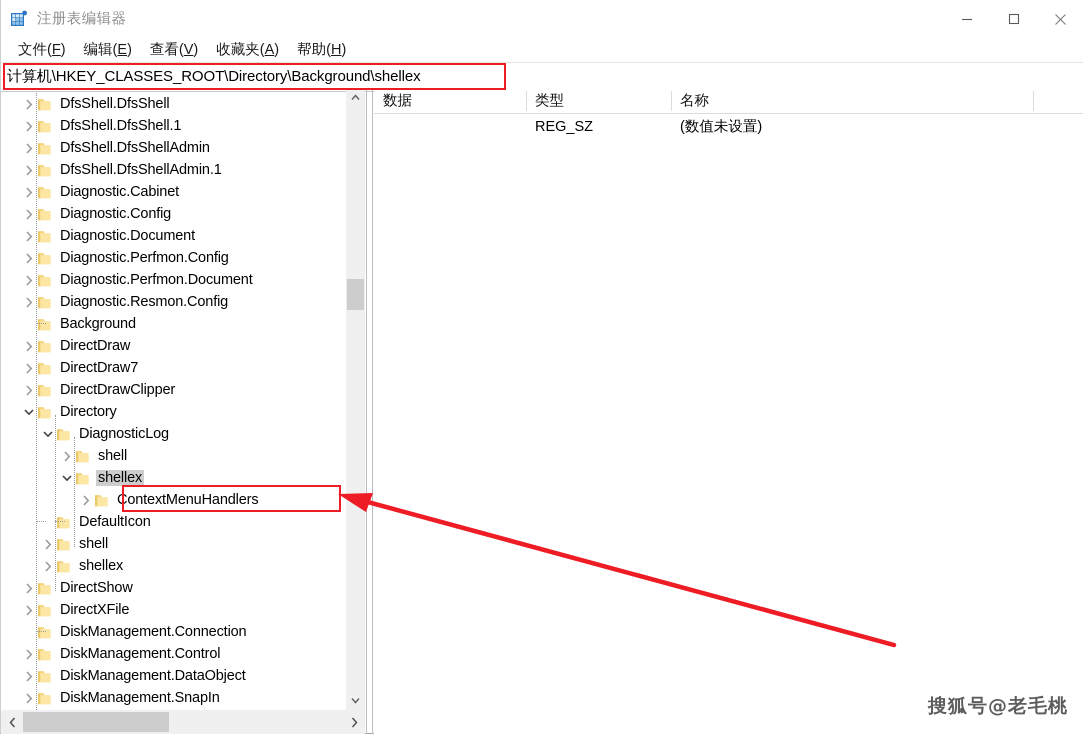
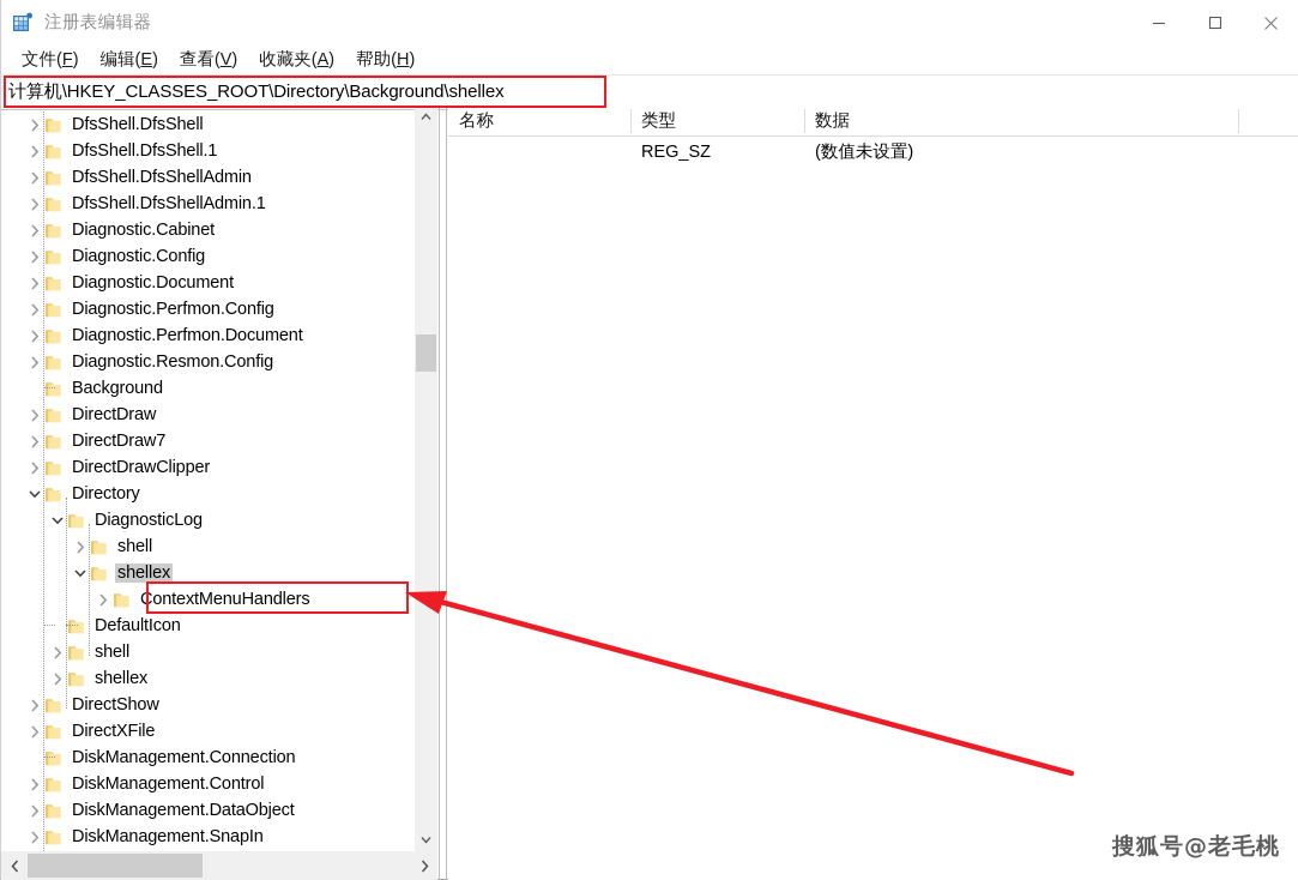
  注册表编辑器
  文件(F)
  编辑(E)
  查看(V)
  收藏夹(A)
  帮助(H)
  计算机\HKEY_CLASSES_ROOT\Directory\Background\shellex
  DfsShell.DfsShell
  DfsShell.DfsShell.1
  DfsShell.DfsShellAdmin
  DfsShell.DfsShellAdmin.1
  Diagnostic.Cabinet
  Diagnostic.Config
  Diagnostic.Document
  Diagnostic.Perfmon.Config
  Diagnostic.Perfmon.Document
  Diagnostic.Resmon.Config
  Background
  DirectDraw
  DirectDraw7
  DirectDrawClipper
  Directory
  DiagnosticLog
  shell
  shellex
  ContextMenuHandlers
  DefaultIcon
  shell
  shellex
  DirectShow
  DirectXFile
  DiskManagement.Connection
  DiskManagement.Control
  DiskManagement.DataObject
  DiskManagement.SnapIn
- 数据
+ 名称
  类型
- 名称
+ 数据
  REG_SZ
  (数值未设置)
  搜狐号@老毛桃
